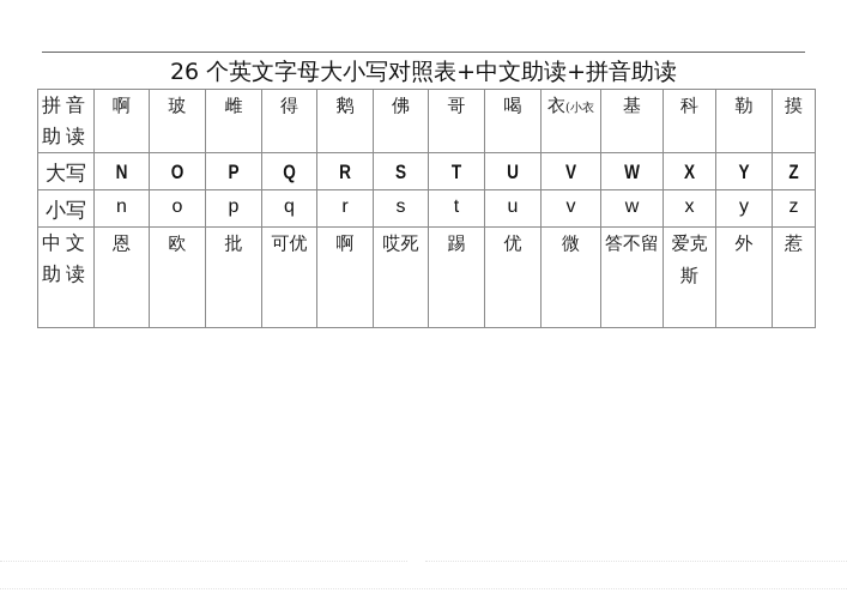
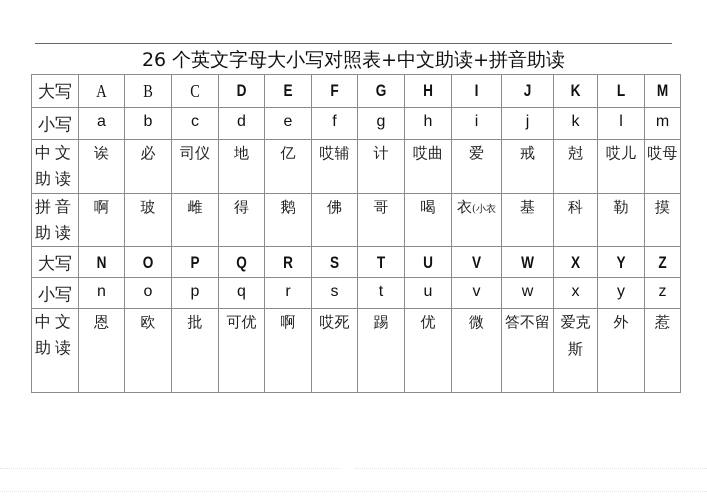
  26 个英文字母大小写对照表+中文助读+拼音助读
+ 大写	A	B	C	D	E	F	G	H	I	J	K	L	M
+ 小写	a	b	c	d	e	f	g	h	i	j	k	l	m
+ 中文助读	诶	必	司仪	地	亿	哎辅	计	哎曲	爱	戒	尅	哎儿	哎母
  拼音助读	啊	玻	雌	得	鹅	佛	哥	喝	衣(小衣	基	科	勒	摸
  大写	N	O	P	Q	R	S	T	U	V	W	X	Y	Z
  小写	n	o	p	q	r	s	t	u	v	w	x	y	z
  中文助读	恩	欧	批	可优	啊	哎死	踢	优	微	答不留	爱克斯	外	惹
